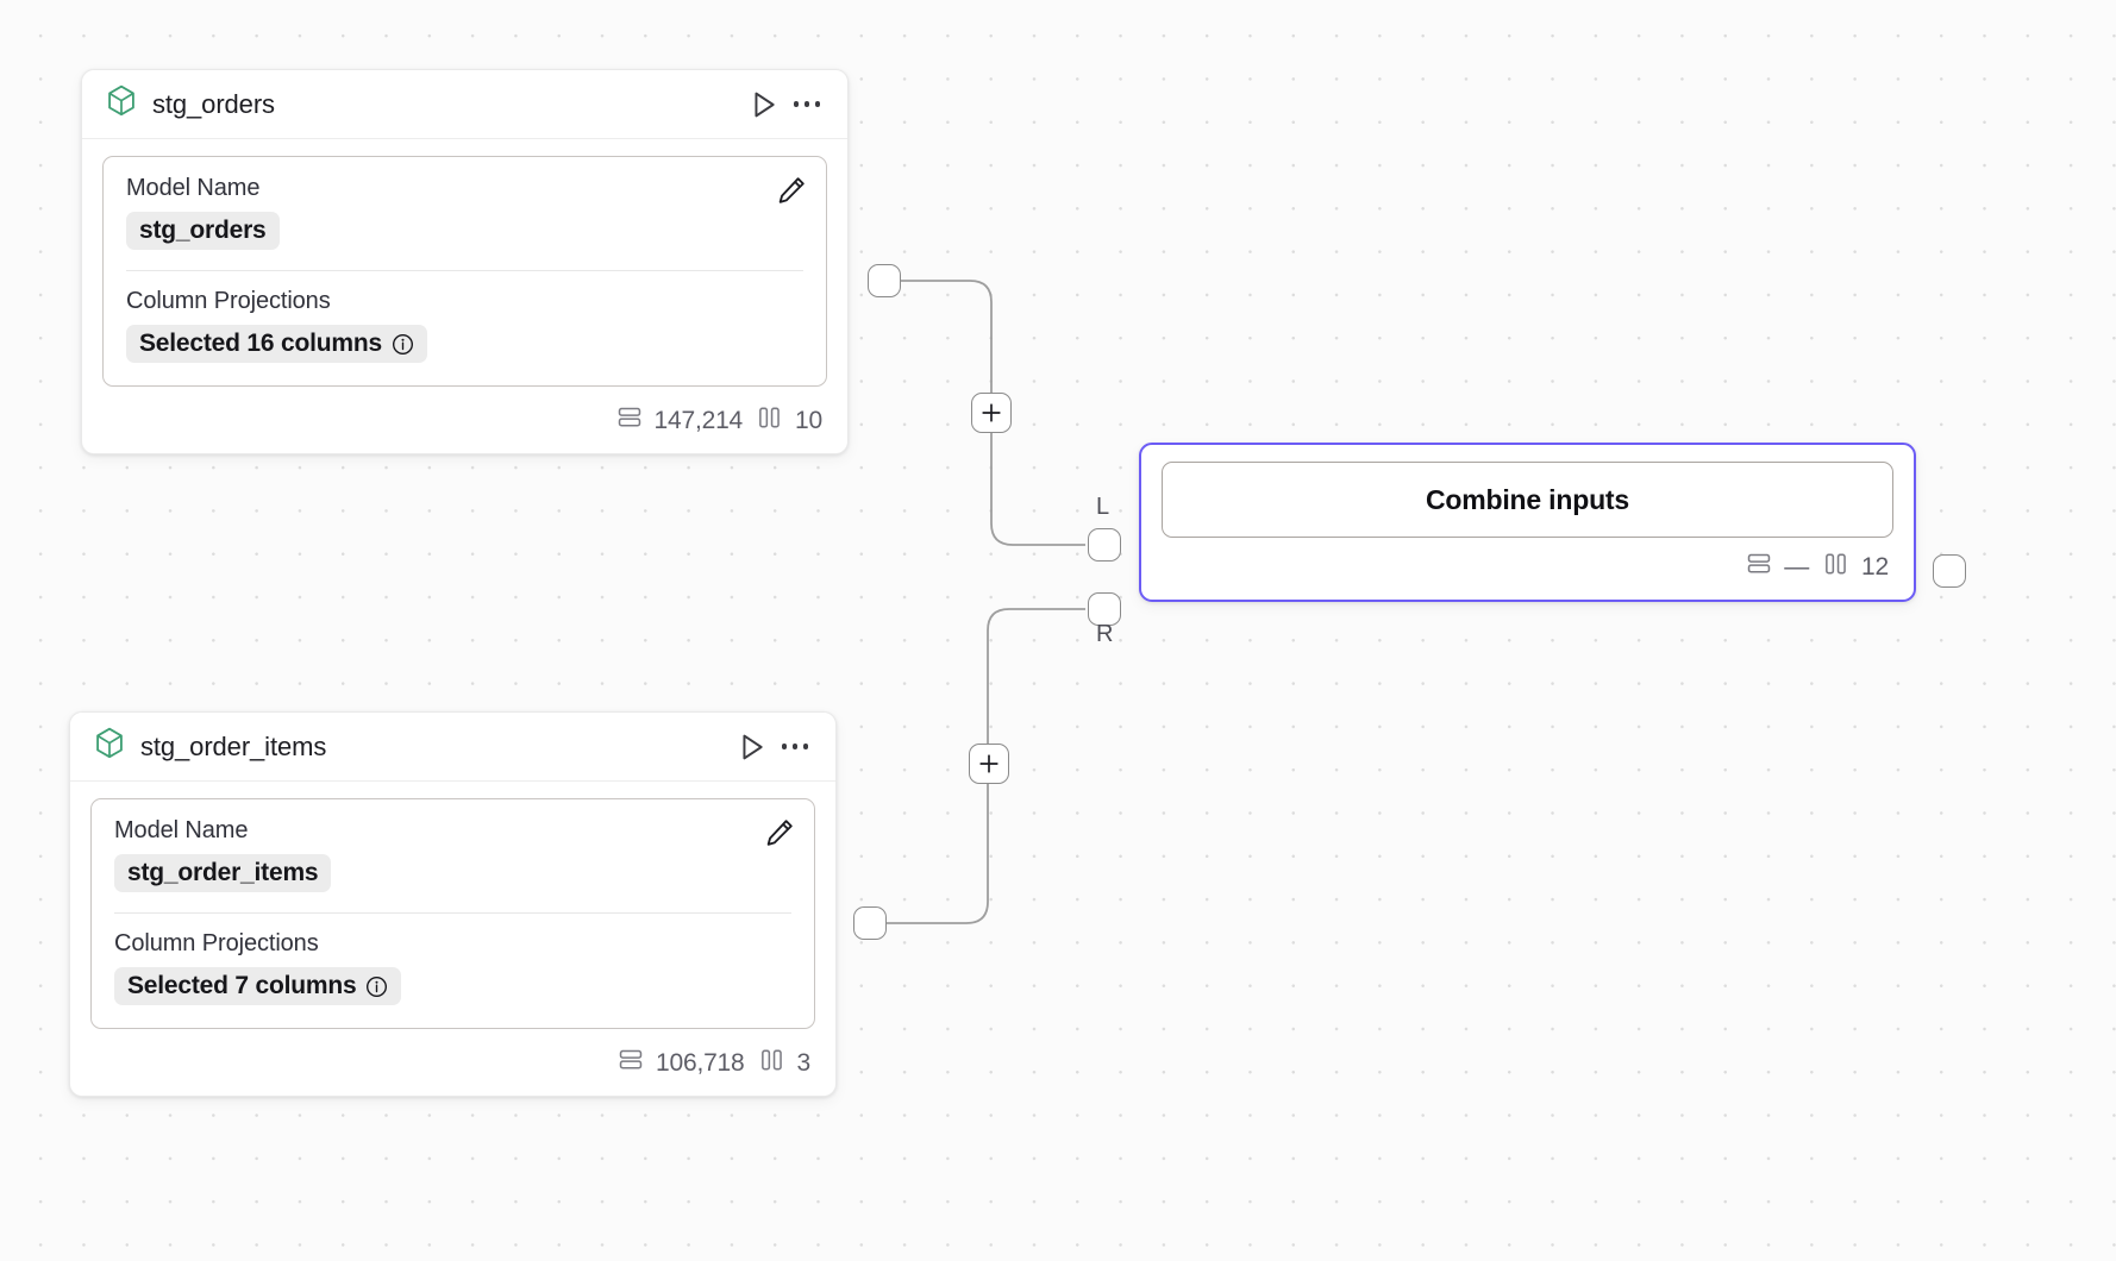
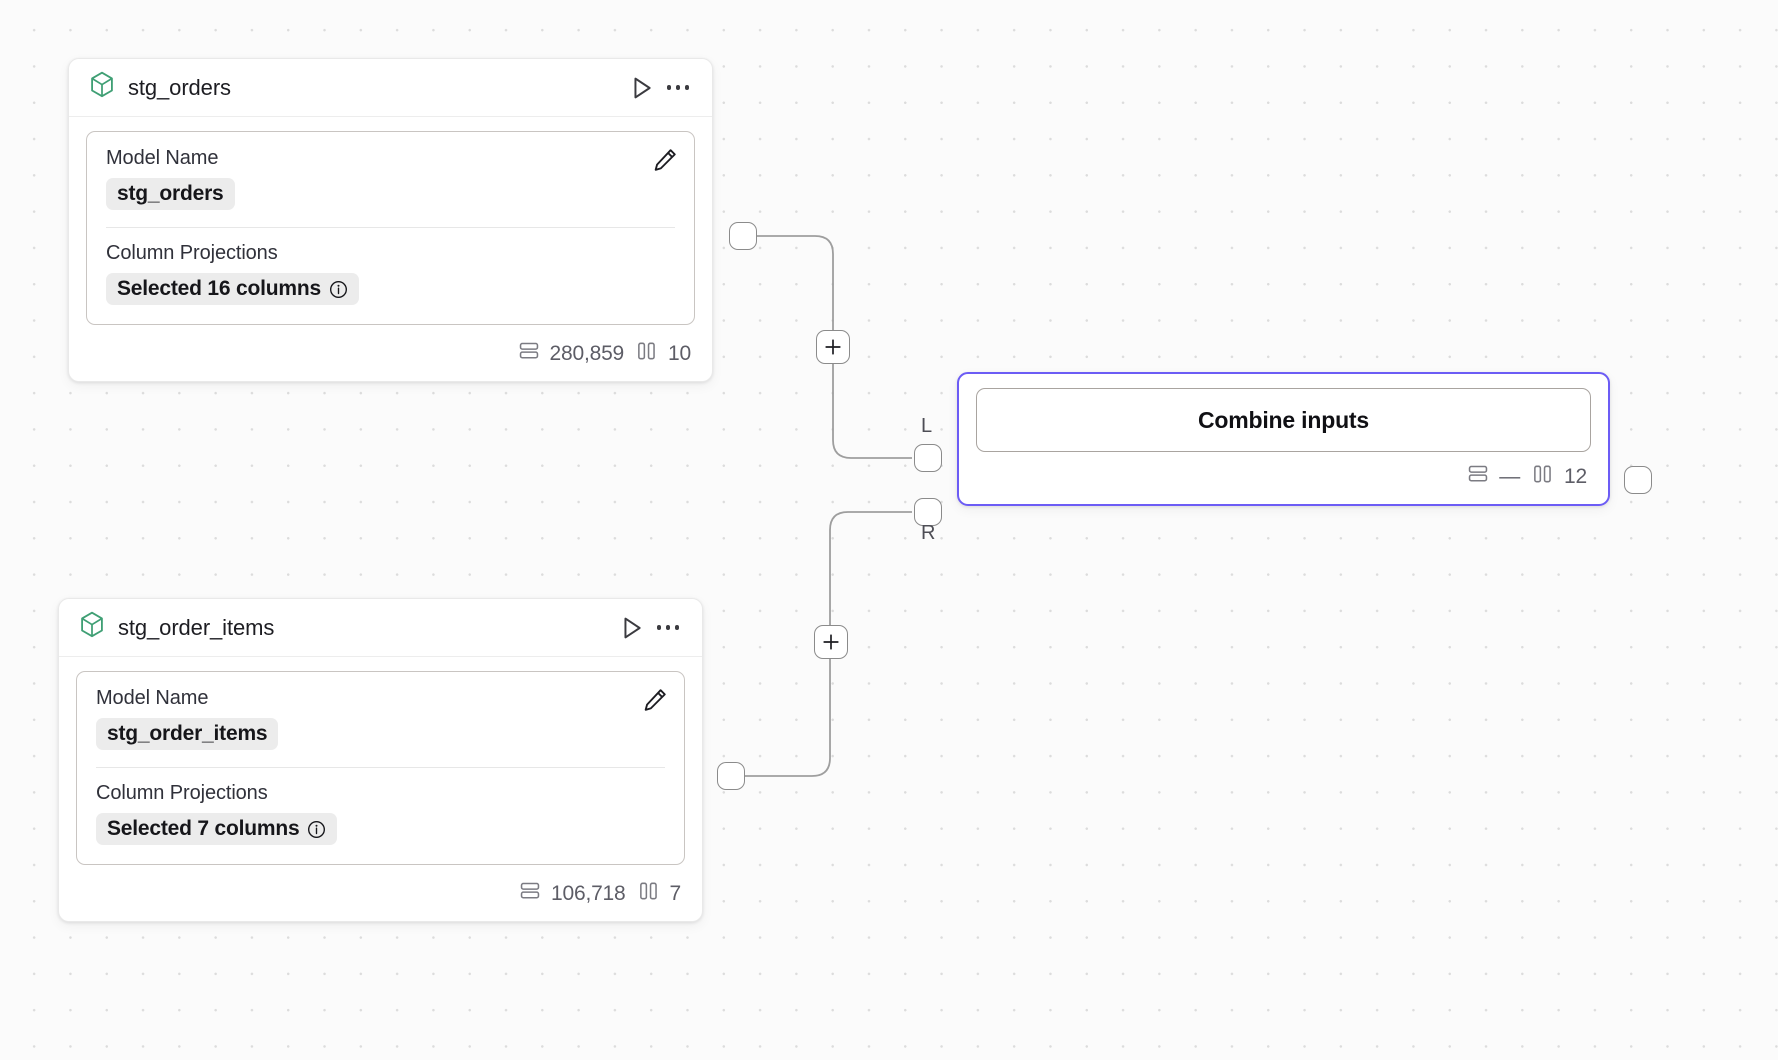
  stg_orders
  Model Name
  stg_orders
  Column Projections
  Selected 16 columns
- 147,214
+ 280,859
  10
  stg_order_items
  Model Name
  stg_order_items
  Column Projections
  Selected 7 columns
  106,718
- 3
+ 7
  Combine inputs
  —
  12
  L
  R
